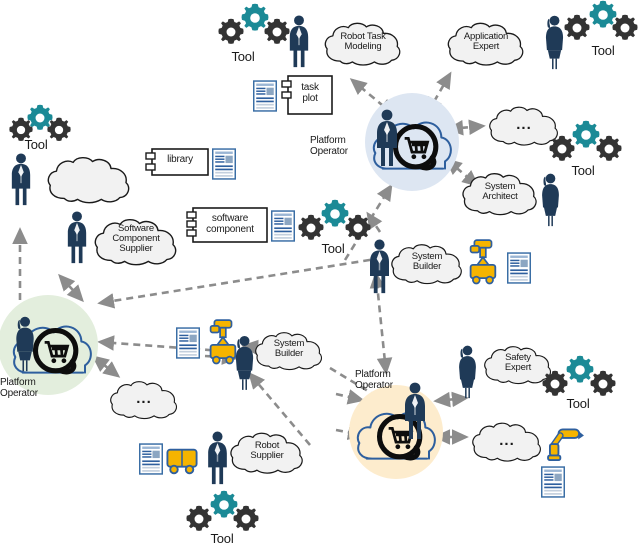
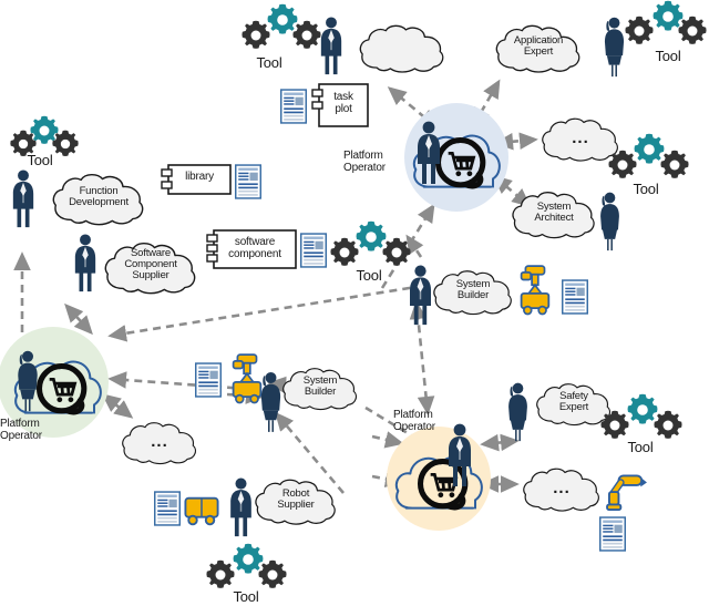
+ Function
+ Development
  Software
  Component
  Supplier
- Robot Task
- Modeling
  Application
  Expert
  System
  Architect
  System
  Builder
  System
  Builder
  Robot
  Supplier
  Safety
  Expert
  ...
  ...
  ...
  Platform
  Operator
  Platform
  Operator
  Platform
  Operator
  Tool
  Tool
  Tool
  Tool
  Tool
  Tool
  Tool
  library
  software
  component
  task
  plot
